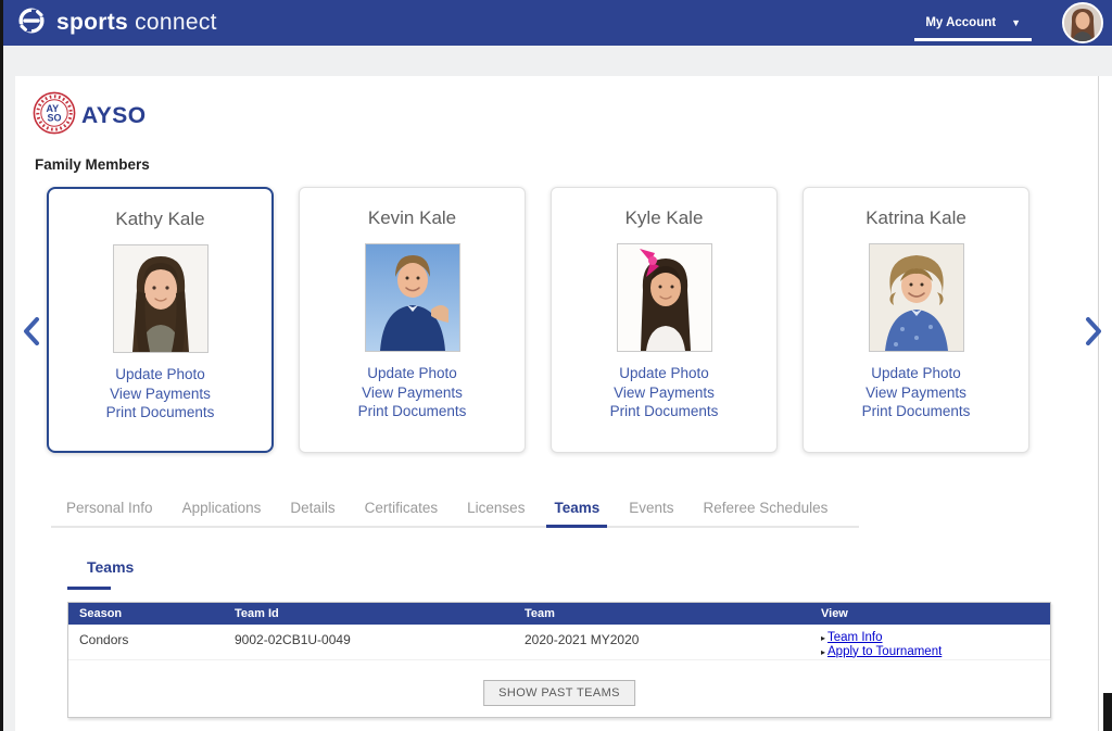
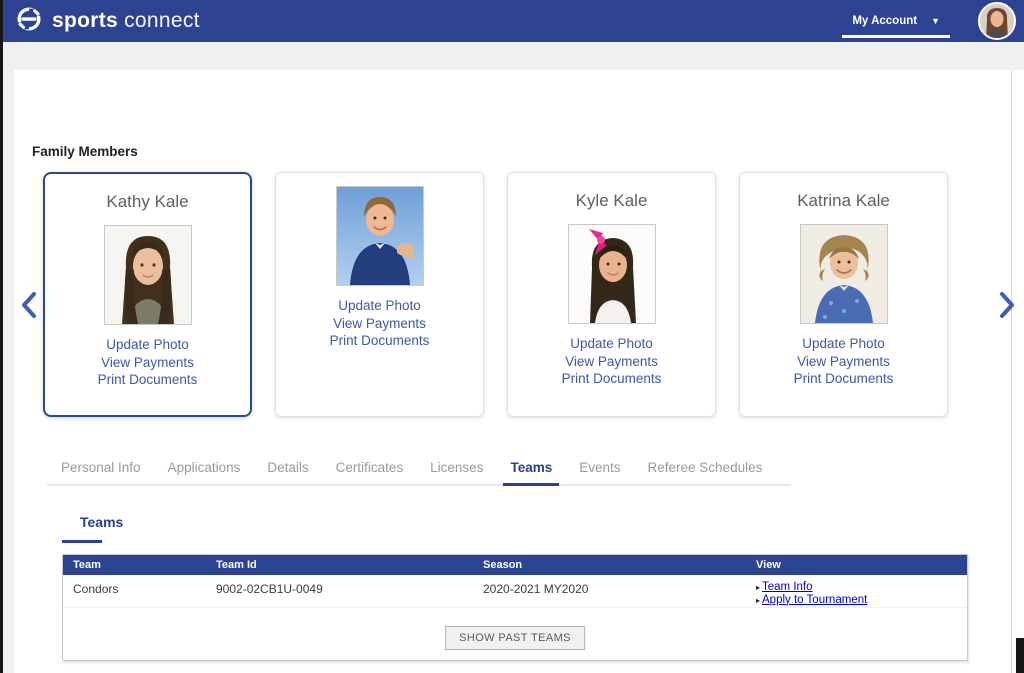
  sports connect
  My Account
  ▼
- AY
- SO
- AYSO
  Family Members
  Kathy Kale
  Update Photo
  View Payments
  Print Documents
- Kevin Kale
  Update Photo
  View Payments
  Print Documents
  Kyle Kale
  Update Photo
  View Payments
  Print Documents
  Katrina Kale
  Update Photo
  View Payments
  Print Documents
  Personal Info
  Applications
  Details
  Certificates
  Licenses
  Teams
  Events
  Referee Schedules
  Teams
- Season
+ Team
  Team Id
- Team
+ Season
  View
  Condors
  9002-02CB1U-0049
  2020-2021 MY2020
  ▸
  Team Info
  ▸
  Apply to Tournament
  SHOW PAST TEAMS
